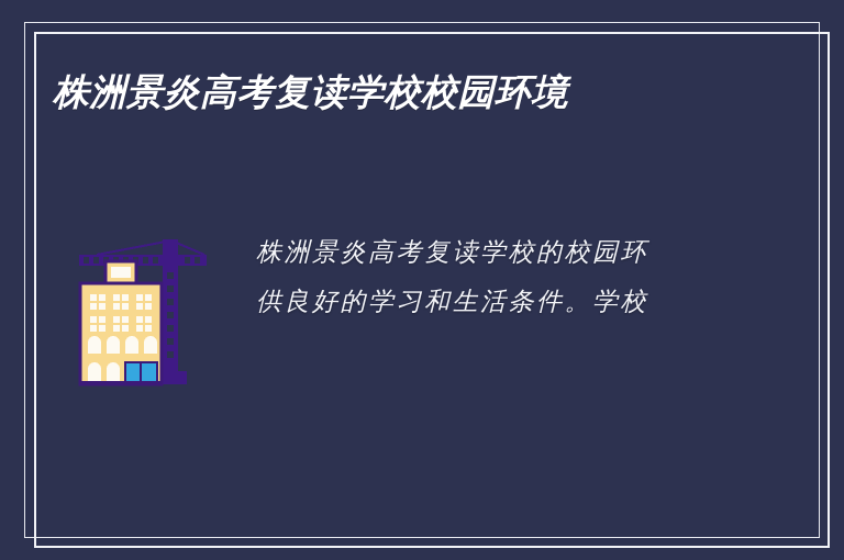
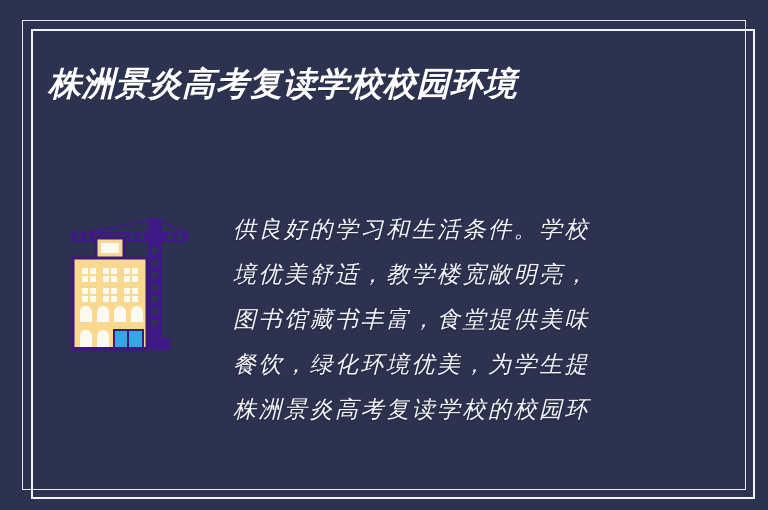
  株洲景炎高考复读学校校园环境
- 株洲景炎高考复读学校的校园环
+ 供良好的学习和生活条件。学校
+ 境优美舒适，教学楼宽敞明亮，
+ 图书馆藏书丰富，食堂提供美味
+ 餐饮，绿化环境优美，为学生提
- 供良好的学习和生活条件。学校
+ 株洲景炎高考复读学校的校园环
